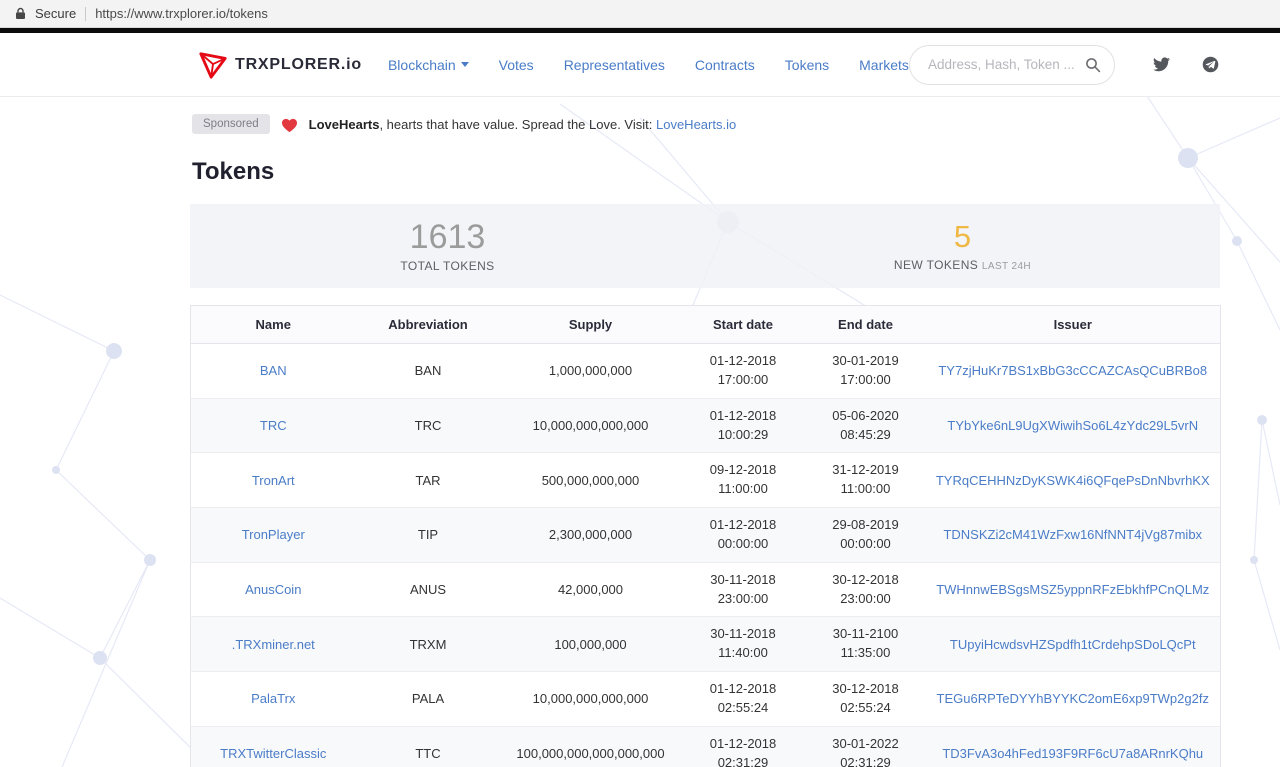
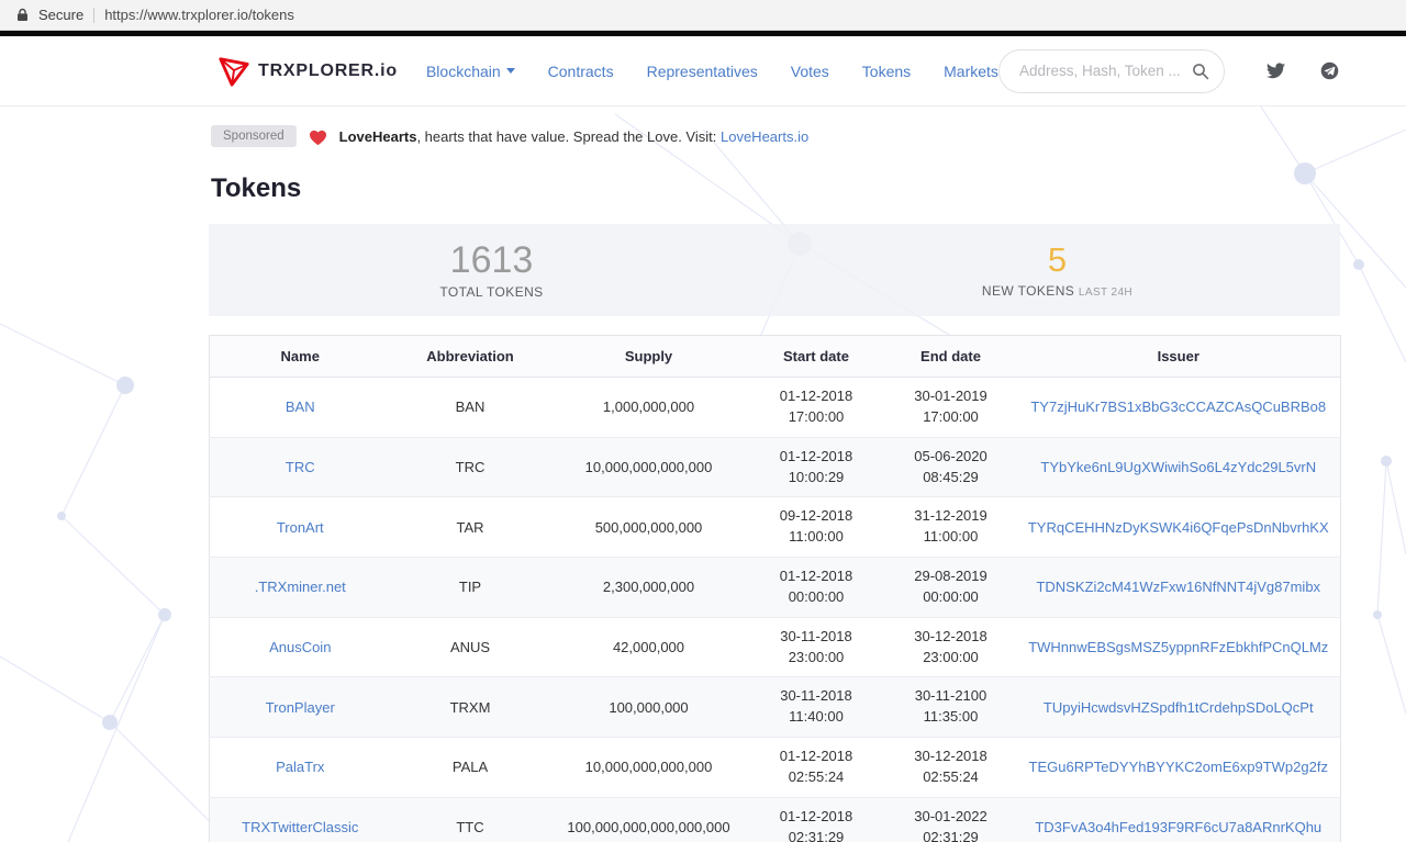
  Secure
  https://www.trxplorer.io/tokens
  TRXPLORER.io
  Blockchain
- Votes
+ Contracts
  Representatives
- Contracts
+ Votes
  Tokens
  Markets
  Address, Hash, Token ...
  Sponsored
  LoveHearts, hearts that have value. Spread the Love. Visit: LoveHearts.io
  Tokens
  1613
  TOTAL TOKENS
  5
  NEW TOKENS LAST 24H
  Name	Abbreviation	Supply	Start date	End date	Issuer
  BAN	BAN	1,000,000,000	01-12-201817:00:00	30-01-201917:00:00	TY7zjHuKr7BS1xBbG3cCCAZCAsQCuBRBo8
  TRC	TRC	10,000,000,000,000	01-12-201810:00:29	05-06-202008:45:29	TYbYke6nL9UgXWiwihSo6L4zYdc29L5vrN
  TronArt	TAR	500,000,000,000	09-12-201811:00:00	31-12-201911:00:00	TYRqCEHHNzDyKSWK4i6QFqePsDnNbvrhKX
- TronPlayer	TIP	2,300,000,000	01-12-201800:00:00	29-08-201900:00:00	TDNSKZi2cM41WzFxw16NfNNT4jVg87mibx
+ .TRXminer.net	TIP	2,300,000,000	01-12-201800:00:00	29-08-201900:00:00	TDNSKZi2cM41WzFxw16NfNNT4jVg87mibx
  AnusCoin	ANUS	42,000,000	30-11-201823:00:00	30-12-201823:00:00	TWHnnwEBSgsMSZ5yppnRFzEbkhfPCnQLMz
- .TRXminer.net	TRXM	100,000,000	30-11-201811:40:00	30-11-210011:35:00	TUpyiHcwdsvHZSpdfh1tCrdehpSDoLQcPt
+ TronPlayer	TRXM	100,000,000	30-11-201811:40:00	30-11-210011:35:00	TUpyiHcwdsvHZSpdfh1tCrdehpSDoLQcPt
  PalaTrx	PALA	10,000,000,000,000	01-12-201802:55:24	30-12-201802:55:24	TEGu6RPTeDYYhBYYKC2omE6xp9TWp2g2fz
  TRXTwitterClassic	TTC	100,000,000,000,000,000	01-12-201802:31:29	30-01-202202:31:29	TD3FvA3o4hFed193F9RF6cU7a8ARnrKQhu
